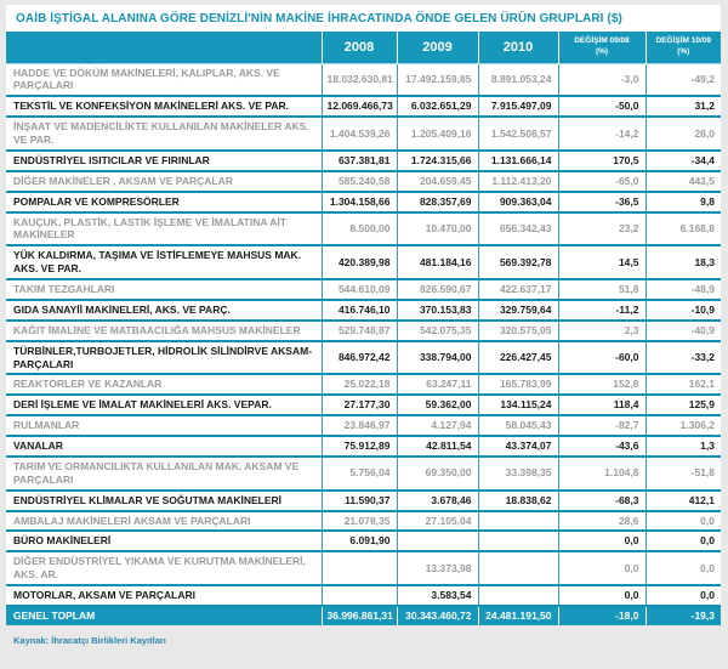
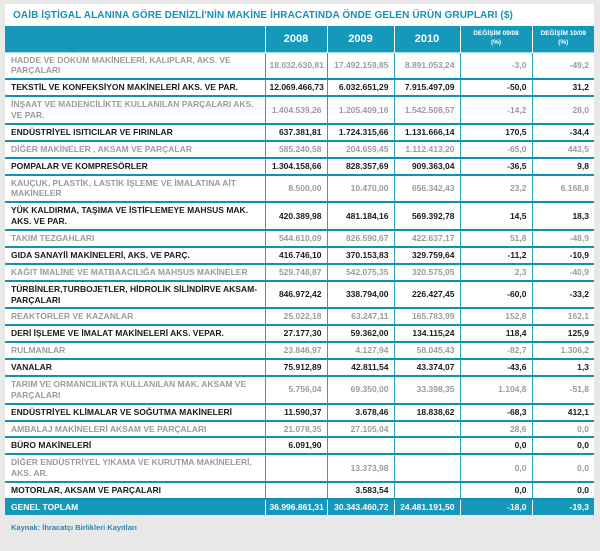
  OAİB İŞTİGAL ALANINA GÖRE DENİZLİ'NİN MAKİNE İHRACATINDA ÖNDE GELEN ÜRÜN GRUPLARI ($)
  HADDE VE DÖKÜM MAKİNELERİ, KALIPLAR, AKS. VE PARÇALARI	18.032.630,81	17.492.159,85	8.891.053,24	-3,0	-49,2
  TEKSTİL VE KONFEKSİYON MAKİNELERİ AKS. VE PAR.	12.069.466,73	6.032.651,29	7.915.497,09	-50,0	31,2
- İNŞAAT VE MADENCİLİKTE KULLANILAN MAKİNELER AKS. VE PAR.	1.404.539,26	1.205.409,16	1.542.508,57	-14,2	28,0
+ İNŞAAT VE MADENCİLİKTE KULLANILAN PARÇALARI AKS. VE PAR.	1.404.539,26	1.205.409,16	1.542.508,57	-14,2	28,0
  ENDÜSTRİYEL ISITICILAR VE FIRINLAR	637.381,81	1.724.315,66	1.131.666,14	170,5	-34,4
  DİĞER MAKİNELER , AKSAM VE PARÇALAR	585.240,58	204.659,45	1.112.413,20	-65,0	443,5
  POMPALAR VE KOMPRESÖRLER	1.304.158,66	828.357,69	909.363,04	-36,5	9,8
  KAUÇUK, PLASTİK, LASTİK İŞLEME VE İMALATINA AİT MAKİNELER	8.500,00	10.470,00	656.342,43	23,2	6.168,8
  YÜK KALDIRMA, TAŞIMA VE İSTİFLEMEYE MAHSUS MAK. AKS. VE PAR.	420.389,98	481.184,16	569.392,78	14,5	18,3
  TAKIM TEZGAHLARI	544.610,09	826.590,67	422.637,17	51,8	-48,9
  GIDA SANAYİİ MAKİNELERİ, AKS. VE PARÇ.	416.746,10	370.153,83	329.759,64	-11,2	-10,9
  KAĞIT İMALİNE VE MATBAACILIĞA MAHSUS MAKİNELER	529.748,87	542.075,35	320.575,05	2,3	-40,9
  TÜRBİNLER,TURBOJETLER, HİDROLİK SİLİNDİRVE AKSAM-PARÇALARI	846.972,42	338.794,00	226.427,45	-60,0	-33,2
  REAKTÖRLER VE KAZANLAR	25.022,18	63.247,11	165.783,99	152,8	162,1
  DERİ İŞLEME VE İMALAT MAKİNELERİ AKS. VEPAR.	27.177,30	59.362,00	134.115,24	118,4	125,9
  RULMANLAR	23.846,97	4.127,94	58.045,43	-82,7	1.306,2
  VANALAR	75.912,89	42.811,54	43.374,07	-43,6	1,3
  TARIM VE ORMANCILIKTA KULLANILAN MAK. AKSAM VE PARÇALARI	5.756,04	69.350,00	33.398,35	1.104,8	-51,8
  ENDÜSTRİYEL KLİMALAR VE SOĞUTMA MAKİNELERİ	11.590,37	3.678,46	18.838,62	-68,3	412,1
  AMBALAJ MAKİNELERİ AKSAM VE PARÇALARI	21.078,35	27.105,04		28,6	0,0
  BÜRO MAKİNELERİ	6.091,90			0,0	0,0
  DİĞER ENDÜSTRİYEL YIKAMA VE KURUTMA MAKİNELERİ, AKS. AR.		13.373,98		0,0	0,0
  MOTORLAR, AKSAM VE PARÇALARI		3.583,54		0,0	0,0
  GENEL TOPLAM	36.996.861,31	30.343.460,72	24.481.191,50	-18,0	-19,3
  Kaynak: İhracatçı Birlikleri Kayıtları
